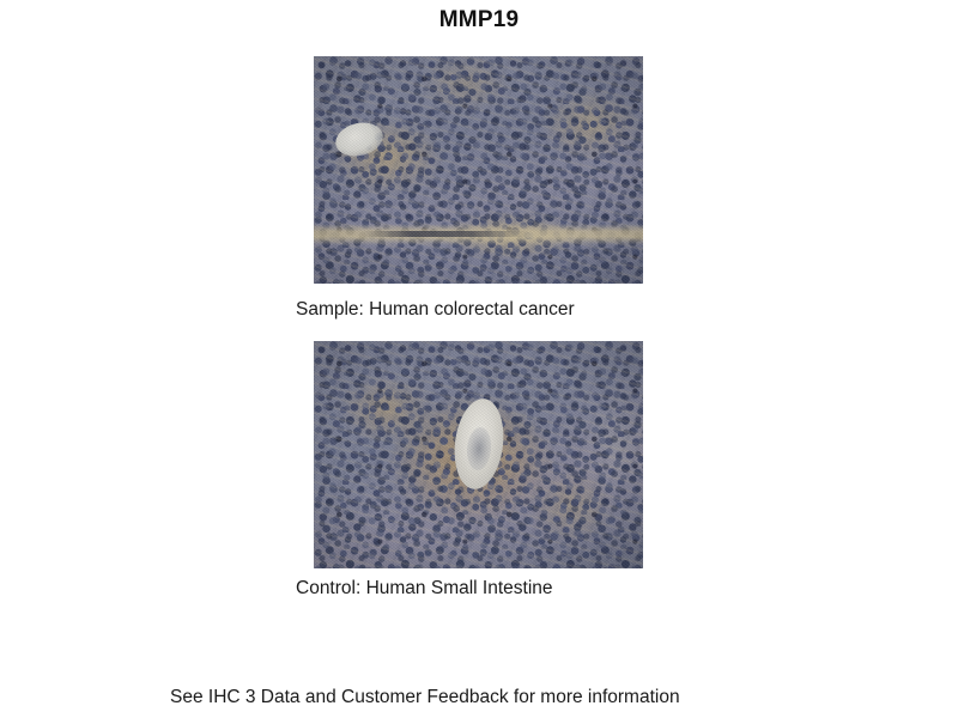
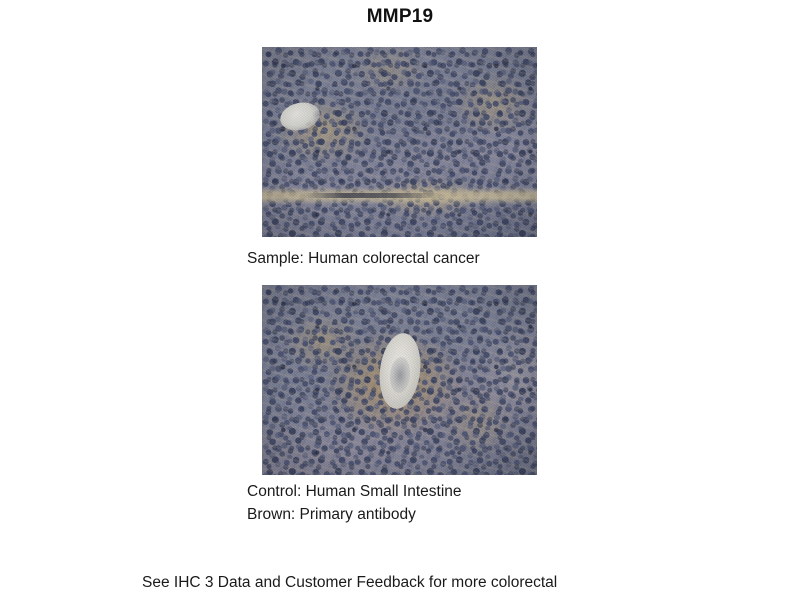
  MMP19
  Sample: Human colorectal cancer
  Control: Human Small Intestine
+ Brown: Primary antibody
- See IHC 3 Data and Customer Feedback for more information
+ See IHC 3 Data and Customer Feedback for more colorectal
